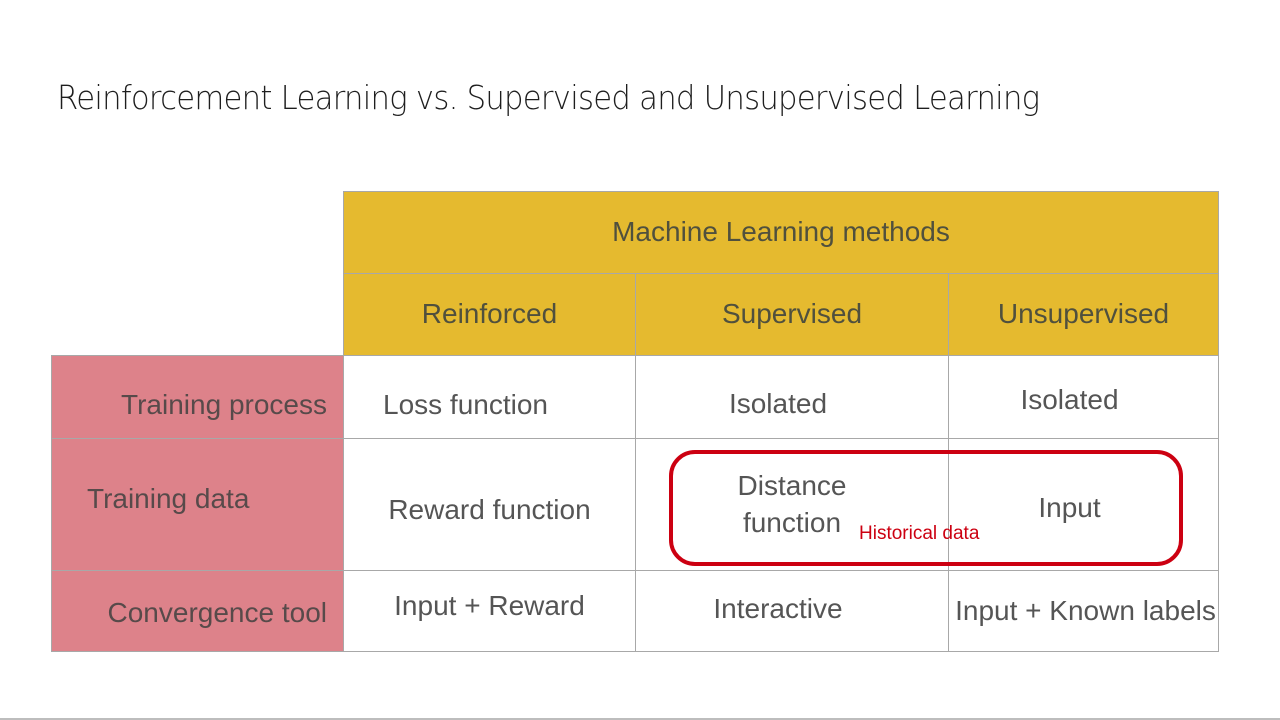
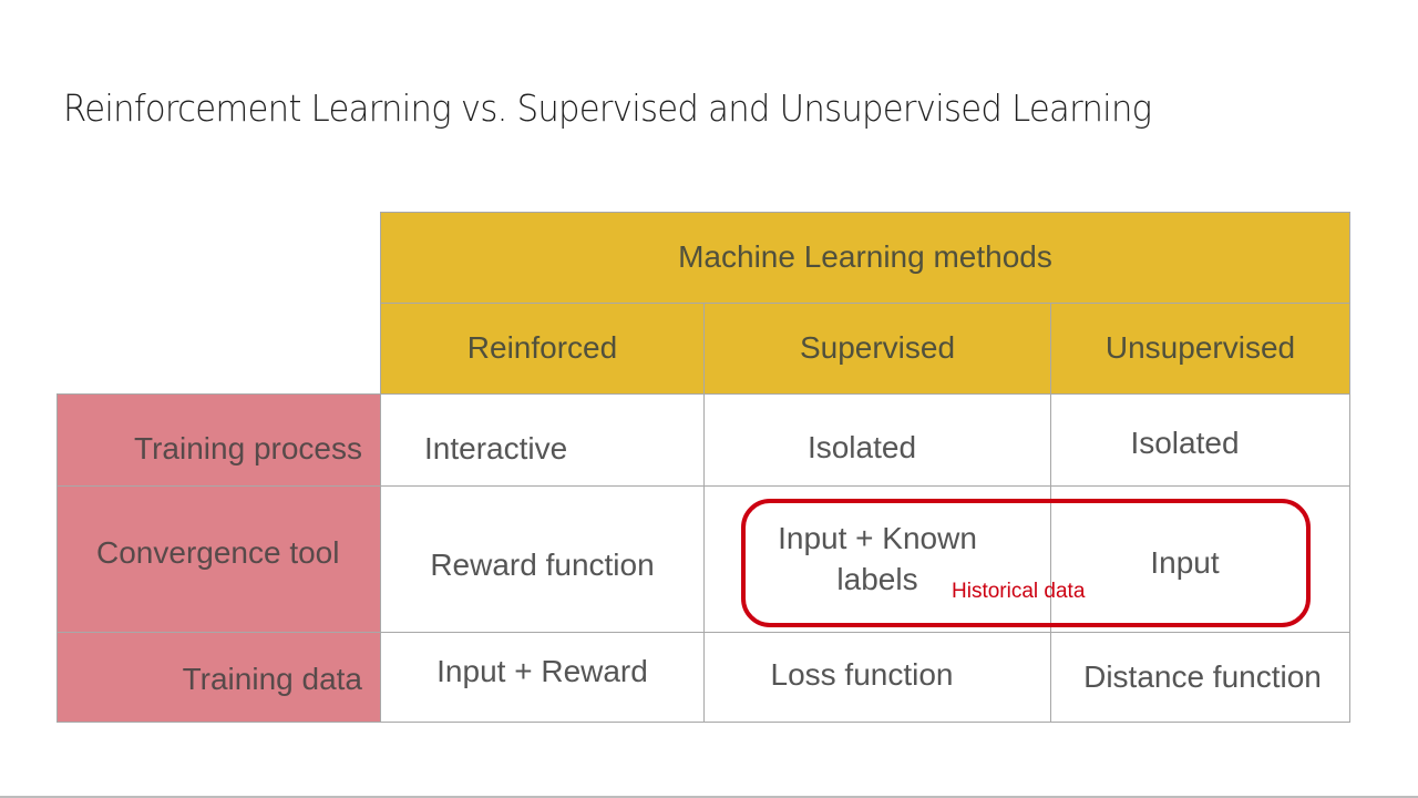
  Reinforcement Learning vs. Supervised and Unsupervised Learning
  Machine Learning methods
  Reinforced
  Supervised
  Unsupervised
  Training process
- Loss function
+ Interactive
  Isolated
  Isolated
- Training data
+ Convergence tool
  Reward function
- Distance function
+ Input + Known labels
  Input
- Convergence tool
+ Training data
  Input + Reward
- Interactive
+ Loss function
- Input + Known labels
+ Distance function
  Historical data
